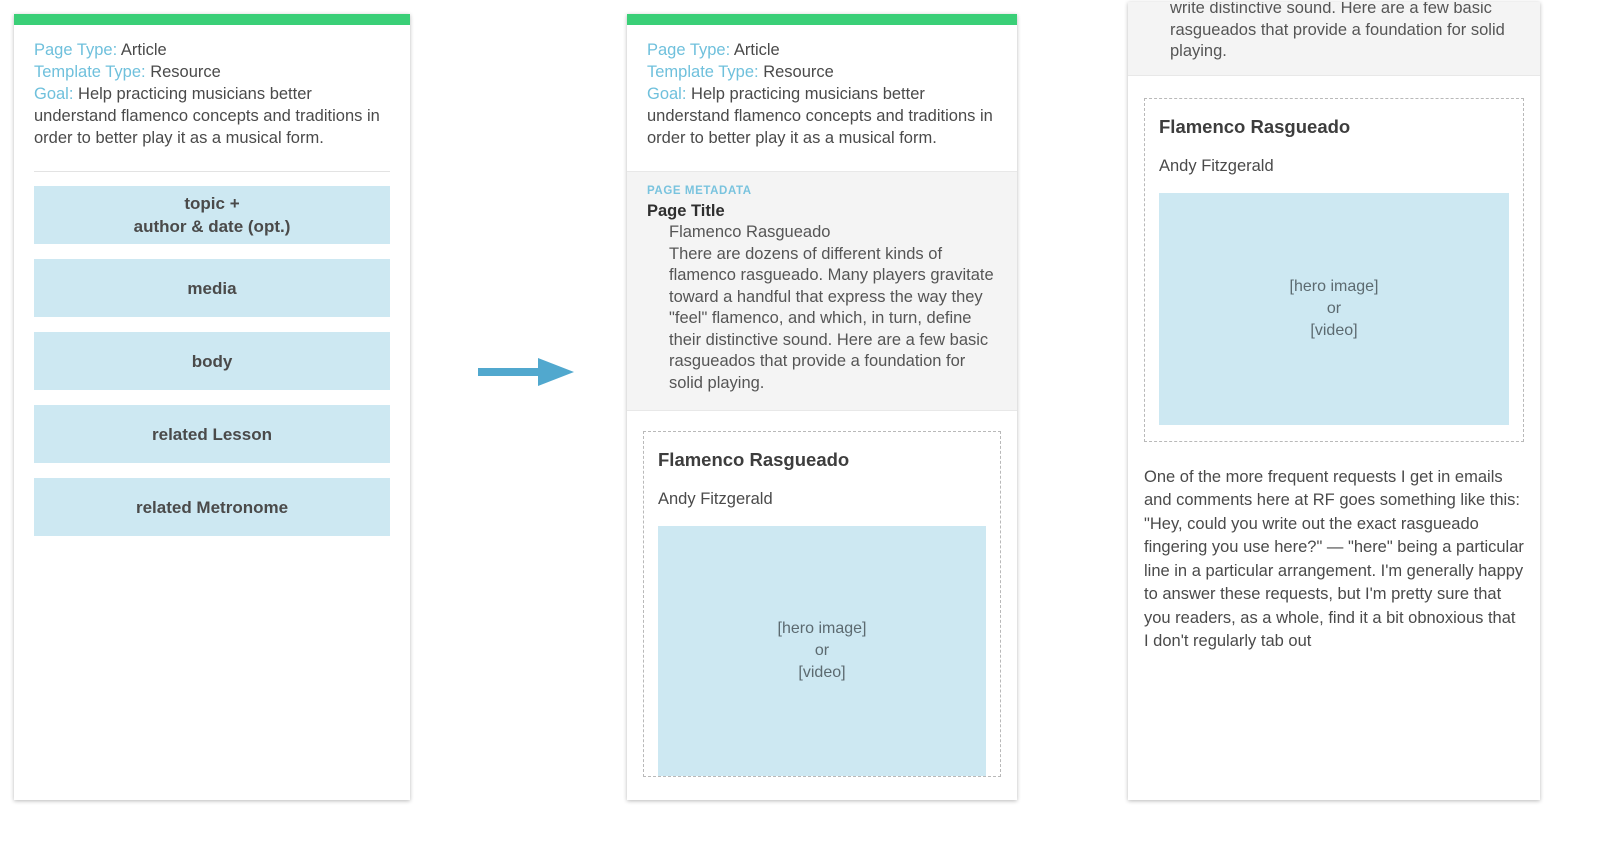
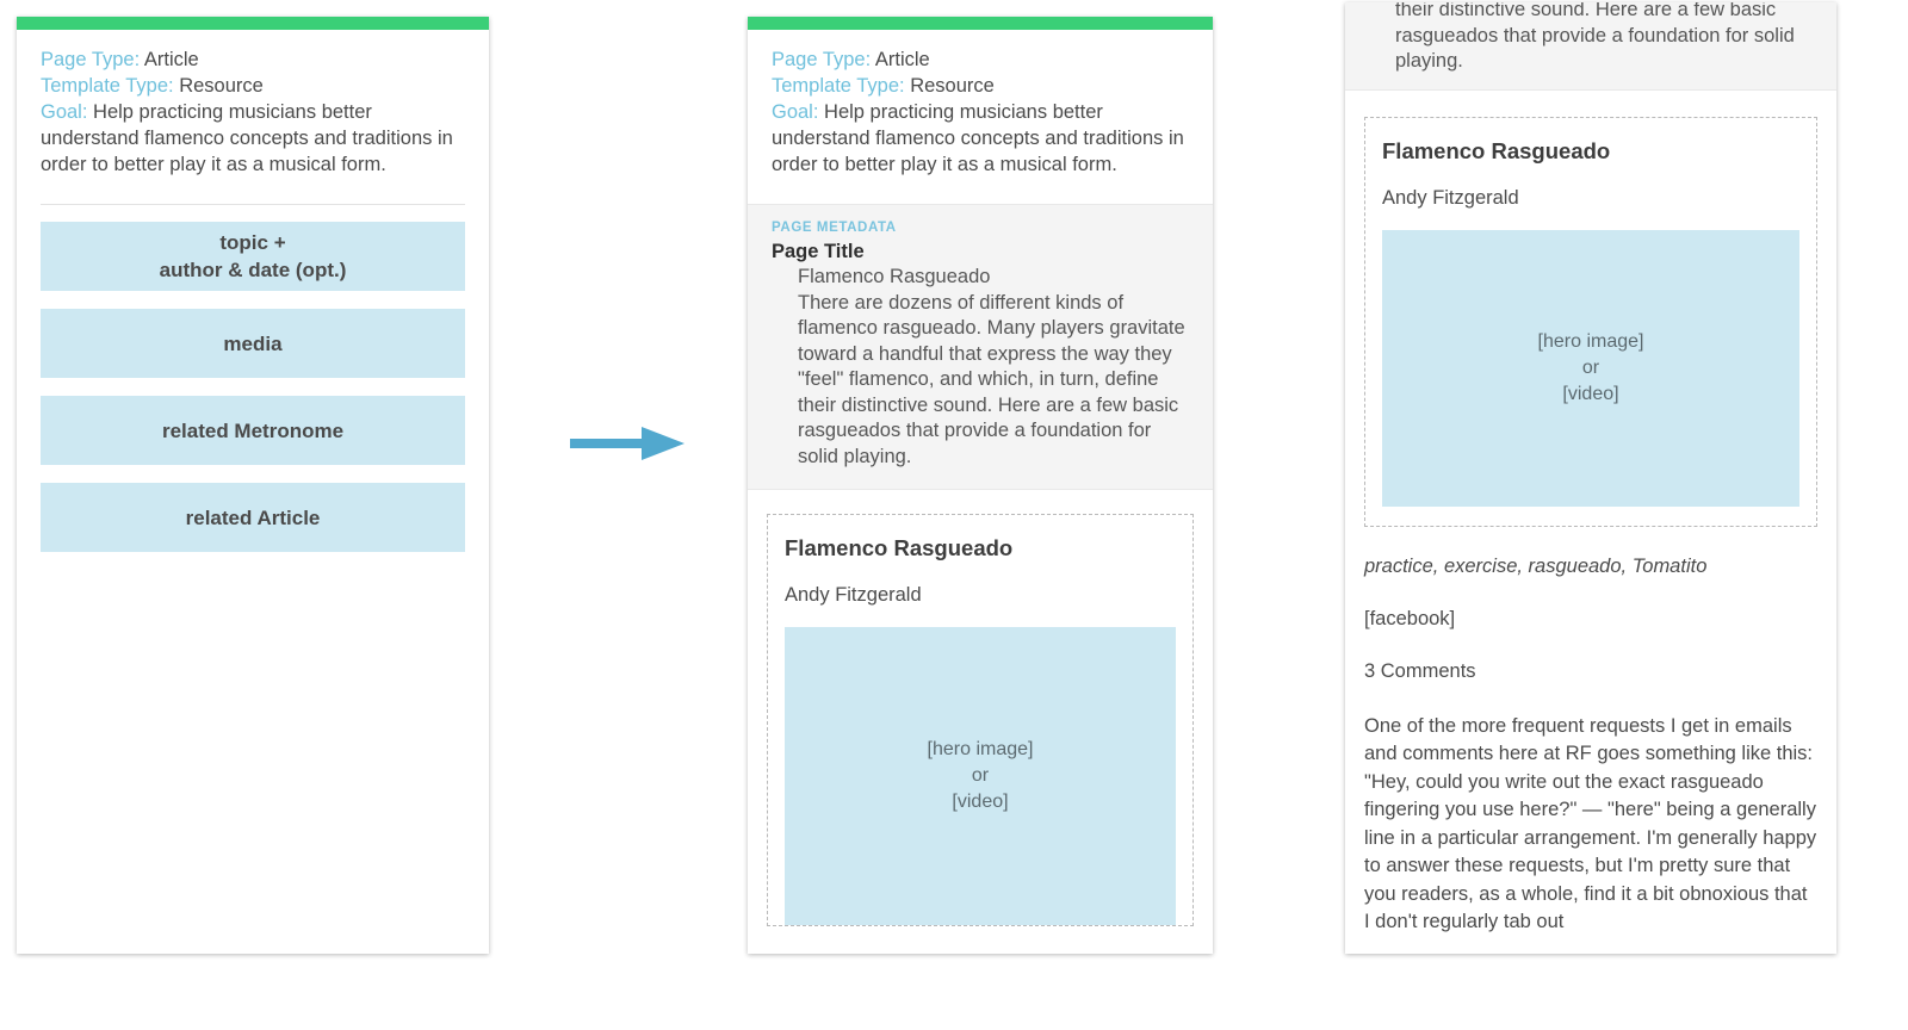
  Page Type: Article
  Template Type: Resource
  Goal: Help practicing musicians better understand flamenco concepts and traditions in order to better play it as a musical form.
  topic +
  author & date (opt.)
  media
- body
- related Lesson
  related Metronome
+ related Article
  Page Type: Article
  Template Type: Resource
  Goal: Help practicing musicians better understand flamenco concepts and traditions in order to better play it as a musical form.
  PAGE METADATA
  Page Title
  Flamenco Rasgueado
  There are dozens of different kinds of flamenco rasgueado. Many players gravitate toward a handful that express the way they "feel" flamenco, and which, in turn, define their distinctive sound. Here are a few basic rasgueados that provide a foundation for solid playing.
  Flamenco Rasgueado
  Andy Fitzgerald
  [hero image]
  or
  [video]
- write distinctive sound. Here are a few basic rasgueados that provide a foundation for solid playing.
+ their distinctive sound. Here are a few basic rasgueados that provide a foundation for solid playing.
  Flamenco Rasgueado
  Andy Fitzgerald
  [hero image]
  or
  [video]
+ practice, exercise, rasgueado, Tomatito
+ [facebook]
+ 3 Comments
- One of the more frequent requests I get in emails and comments here at RF goes something like this: "Hey, could you write out the exact rasgueado fingering you use here?" — "here" being a particular line in a particular arrangement. I'm generally happy to answer these requests, but I'm pretty sure that you readers, as a whole, find it a bit obnoxious that I don't regularly tab out
+ One of the more frequent requests I get in emails and comments here at RF goes something like this: "Hey, could you write out the exact rasgueado fingering you use here?" — "here" being a generally line in a particular arrangement. I'm generally happy to answer these requests, but I'm pretty sure that you readers, as a whole, find it a bit obnoxious that I don't regularly tab out
